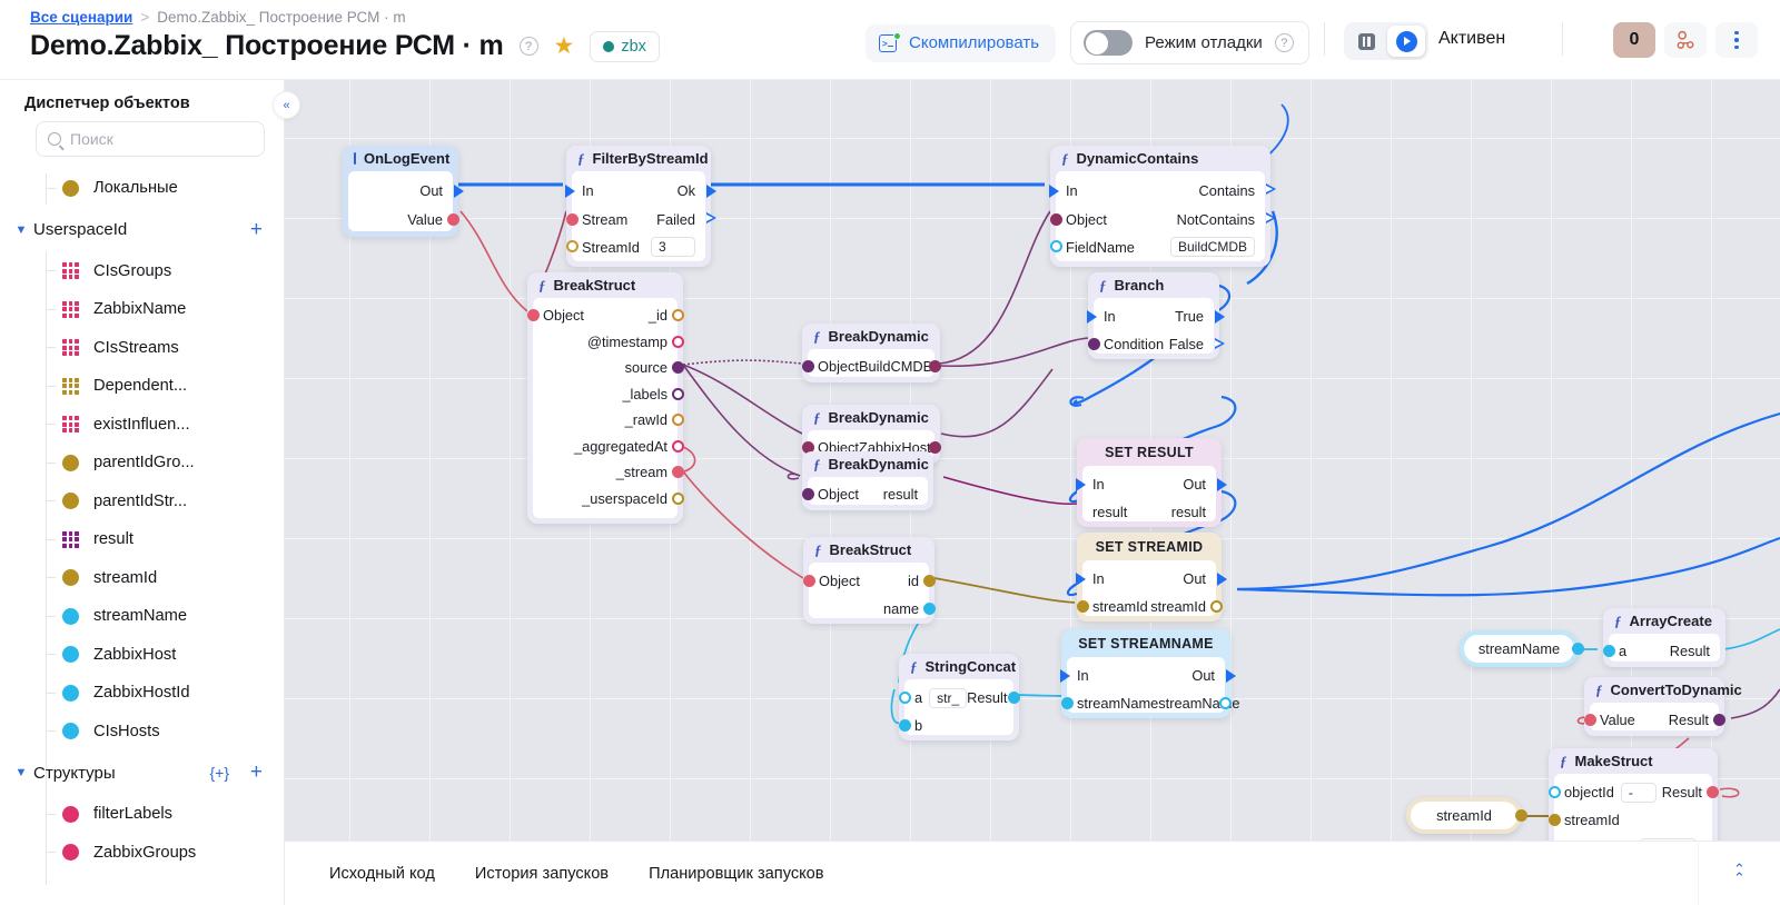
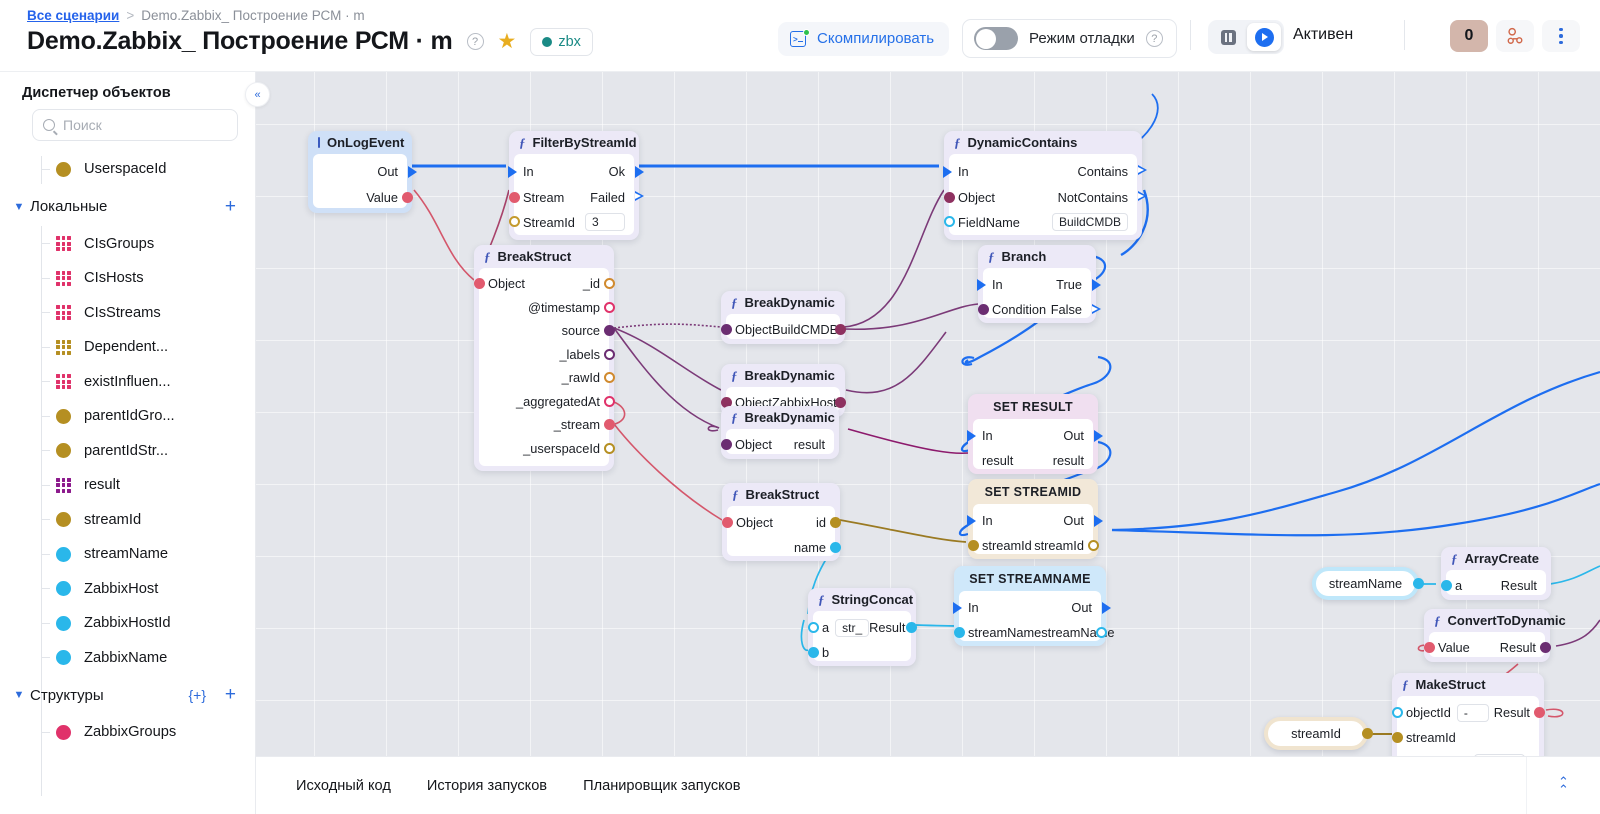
  Все сценарии
  >
  Demo.Zabbix_ Построение РСМ · m
  Demo.Zabbix_ Построение РСМ · m
  ?
  ★
  zbx
  >
  Скомпилировать
  Режим отладки
  ?
  Активен
  0
  Диспетчер объектов
  Поиск
- Локальные
+ UserspaceId
  ▼
- UserspaceId
+ Локальные
  +
  CIsGroups
- ZabbixName
+ CIsHosts
  CIsStreams
  Dependent...
  existInfluen...
  parentIdGro...
  parentIdStr...
  result
  streamId
  streamName
  ZabbixHost
  ZabbixHostId
- CIsHosts
+ ZabbixName
  ▼
  Структуры
  {+}
  +
- filterLabels
  ZabbixGroups
  «
  OnLogEvent
  Out
  Value
  ƒ
  FilterByStreamId
  In
  Ok
  Stream
  Failed
  StreamId
  3
  ƒ
  DynamicContains
  In
  Contains
  Object
  NotContains
  FieldName
  BuildCMDB
  ƒ
  BreakStruct
  Object
  _id
  @timestamp
  source
  _labels
  _rawId
  _aggregatedAt
  _stream
  _userspaceId
  ƒ
  BreakDynamic
  Object
  BuildCMDB
  ƒ
  BreakDynamic
  Object
  ZabbixHos
  ƒ
  BreakDynamic
  Object
  result
  ƒ
  Branch
  In
  True
  Condition
  False
  SET RESULT
  In
  Out
  result
  result
  SET STREAMID
  In
  Out
  streamId
  streamId
  SET STREAMNAME
  In
  Out
  streamName
  streamNae
  ƒ
  BreakStruct
  Object
  id
  name
  ƒ
  StringConcat
  a
  str_
  Result
  b
  ƒ
  ArrayCreate
  a
  Result
  ƒ
  ConvertToDynamic
  Value
  Result
  ƒ
  MakeStruct
  objectId
  -
  Result
  streamId
  streamName
  streamId
  Исходный код
  История запусков
  Планировщик запусков
  ⌃
  ⌃
